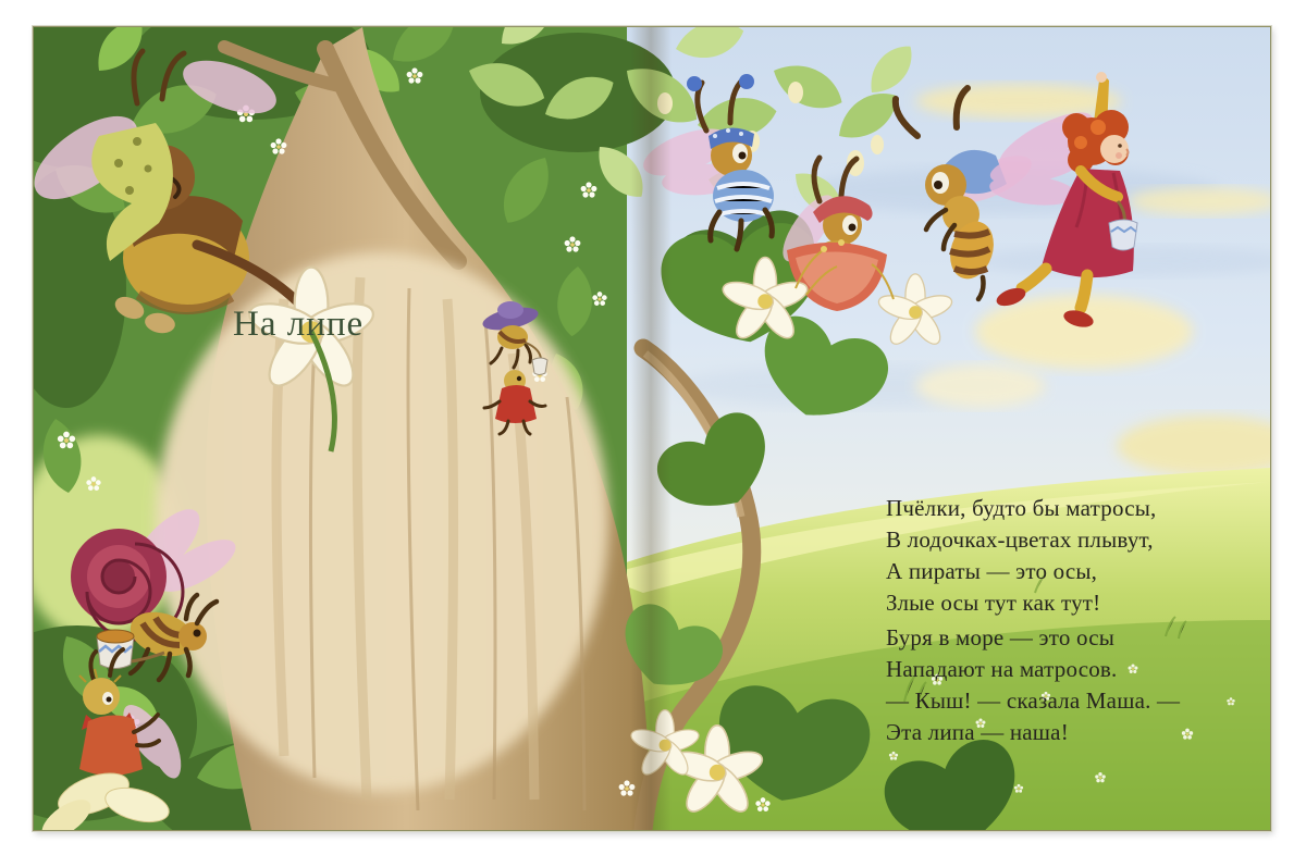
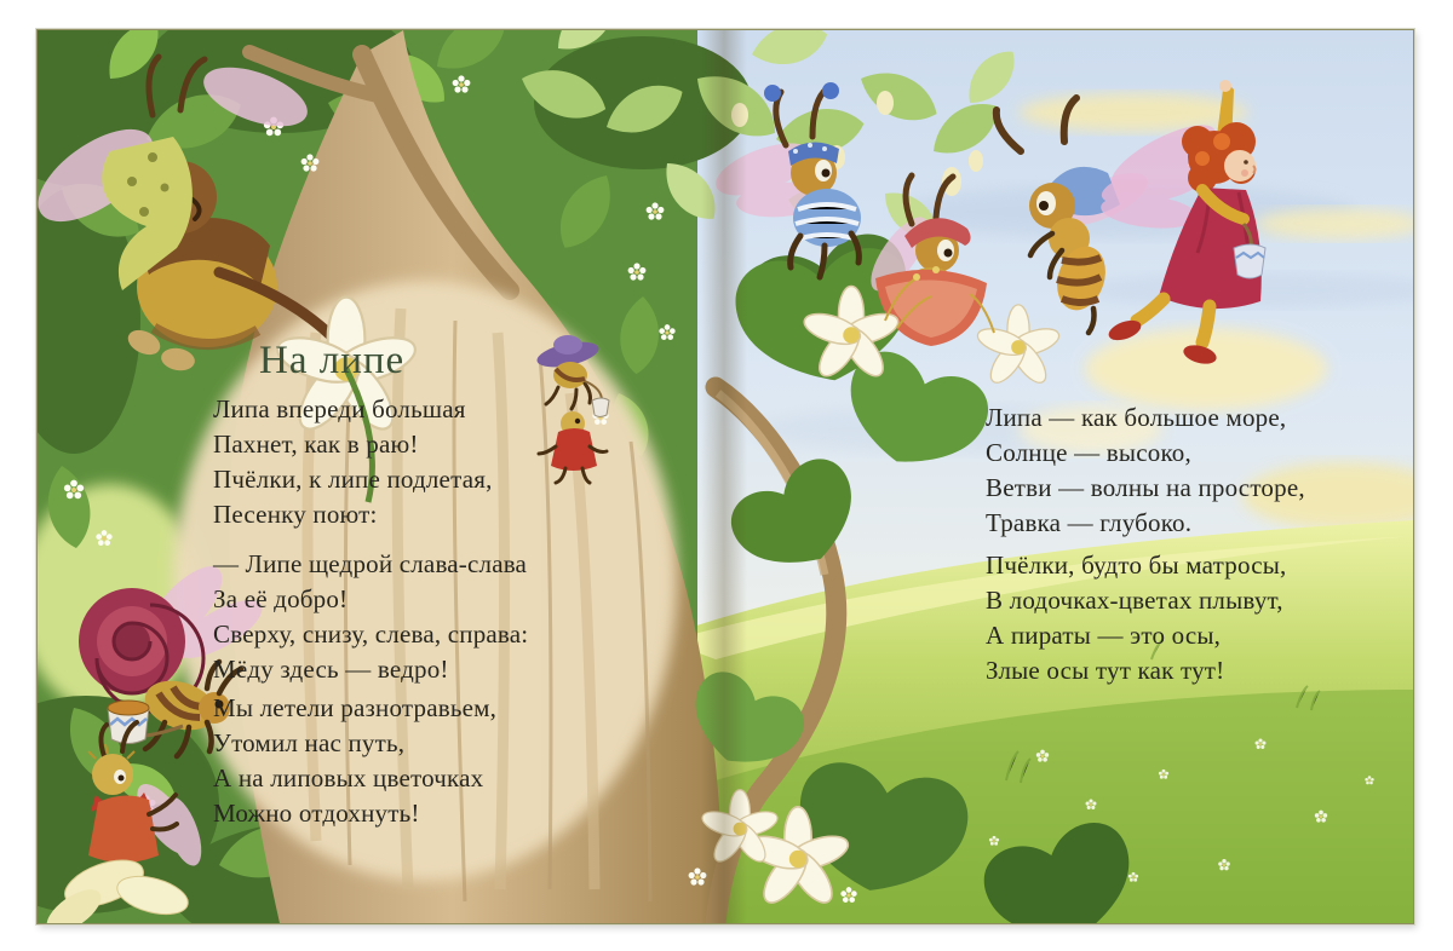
  На липе
+ Липа впереди большая
+ Пахнет, как в раю!
+ Пчёлки, к липе подлетая,
+ Песенку поют:
+ — Липе щедрой слава-слава
+ За её добро!
+ Сверху, снизу, слева, справа:
+ Мёду здесь — ведро!
+ Мы летели разнотравьем,
+ Утомил нас путь,
+ А на липовых цветочках
+ Можно отдохнуть!
+ Липа — как большое море,
+ Солнце — высоко,
+ Ветви — волны на просторе,
+ Травка — глубоко.
  Пчёлки, будто бы матросы,
  В лодочках-цветах плывут,
  А пираты — это осы,
  Злые осы тут как тут!
- Буря в море — это осы
- Нападают на матросов.
- — Кыш! — сказала Маша. —
- Эта липа — наша!
